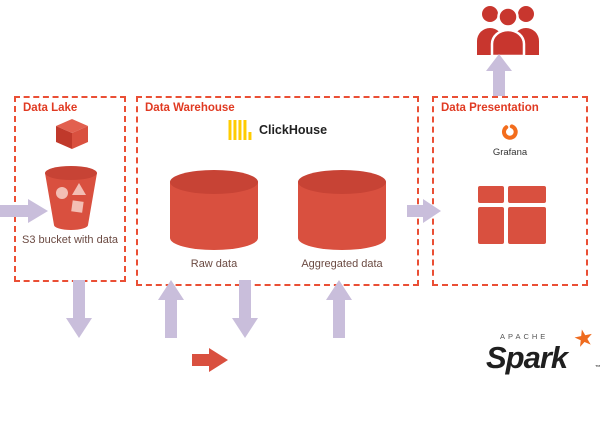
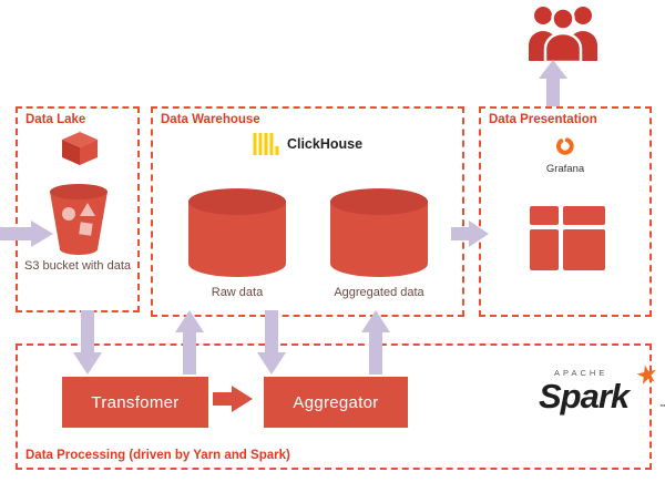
  Data Lake
  S3 bucket with data
  Data Warehouse
  ClickHouse
  Raw data
  Aggregated data
  Data Presentation
  Grafana
+ Data Processing (driven by Yarn and Spark)
+ Transfomer
+ Aggregator
  APACHE
  Spark
